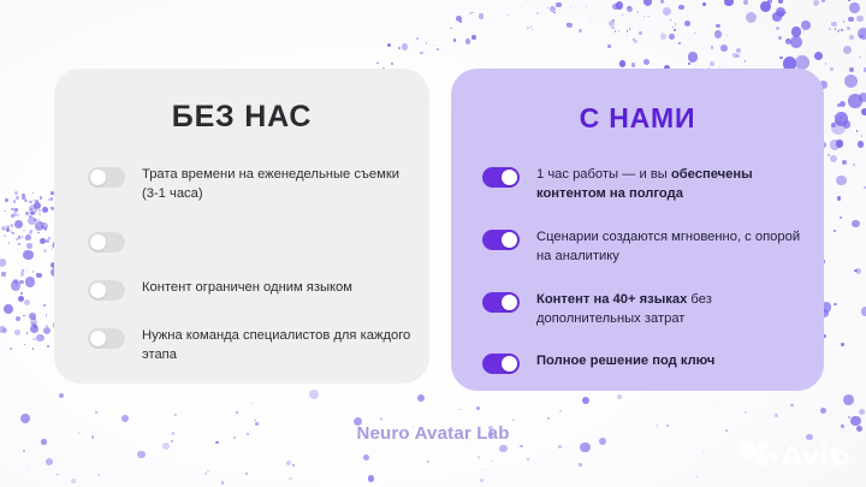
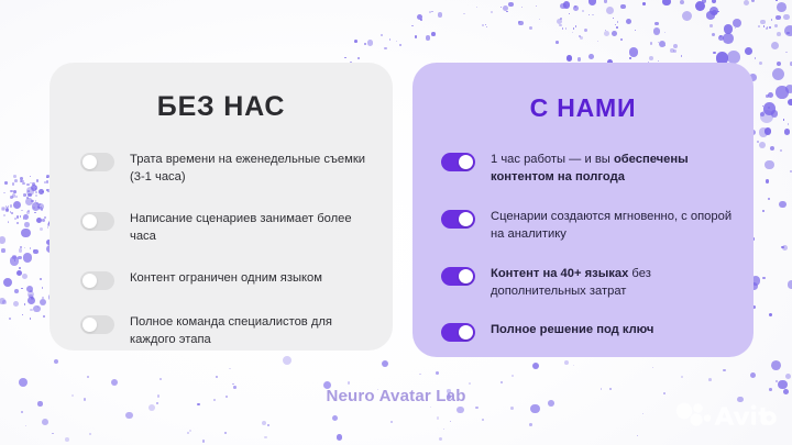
  БЕЗ НАС
  Трата времени на еженедельные съемки (3-1 часа)
+ Написание сценариев занимает более часа
  Контент ограничен одним языком
- Нужна команда специалистов для каждого этапа
+ Полное команда специалистов для каждого этапа
  С НАМИ
  1 час работы — и вы обеспечены контентом на полгода
  Сценарии создаются мгновенно, с опорой на аналитику
  Контент на 40+ языках без дополнительных затрат
  Полное решение под ключ
  Neuro Avatar Lab
